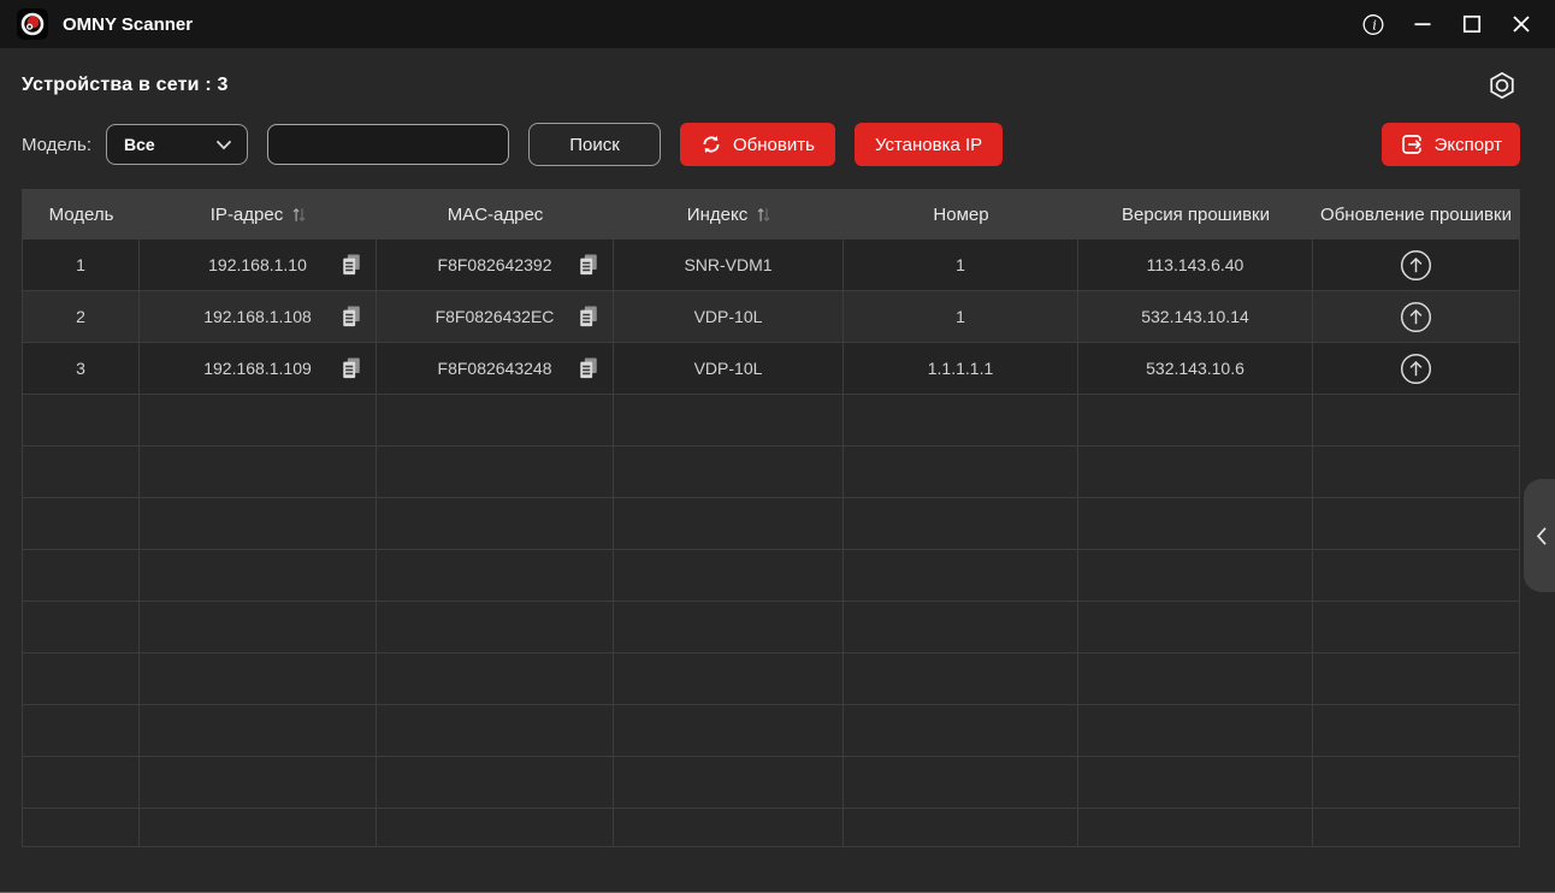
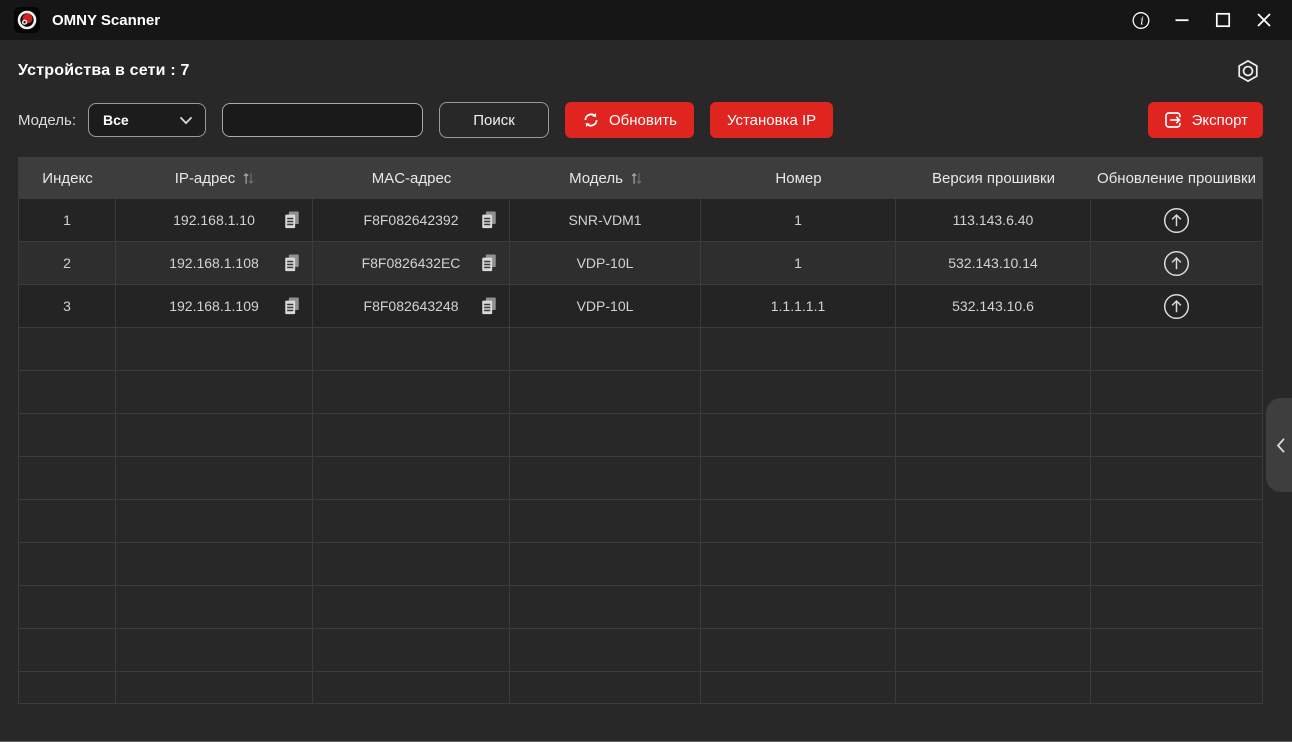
  OMNY Scanner
  i
- Устройства в сети : 3
+ Устройства в сети : 7
  Модель:
  Все
  Поиск
  Обновить
  Установка IP
  Экспорт
- Модель
+ Индекс
  IP-адрес
  MAC-адрес
- Индекс
+ Модель
  Номер
  Версия прошивки
  Обновление прошивки
  1
  192.168.1.10
  F8F082642392
  SNR-VDM1
  1
  113.143.6.40
  2
  192.168.1.108
  F8F0826432EC
  VDP-10L
  1
  532.143.10.14
  3
  192.168.1.109
  F8F082643248
  VDP-10L
  1.1.1.1.1
  532.143.10.6
